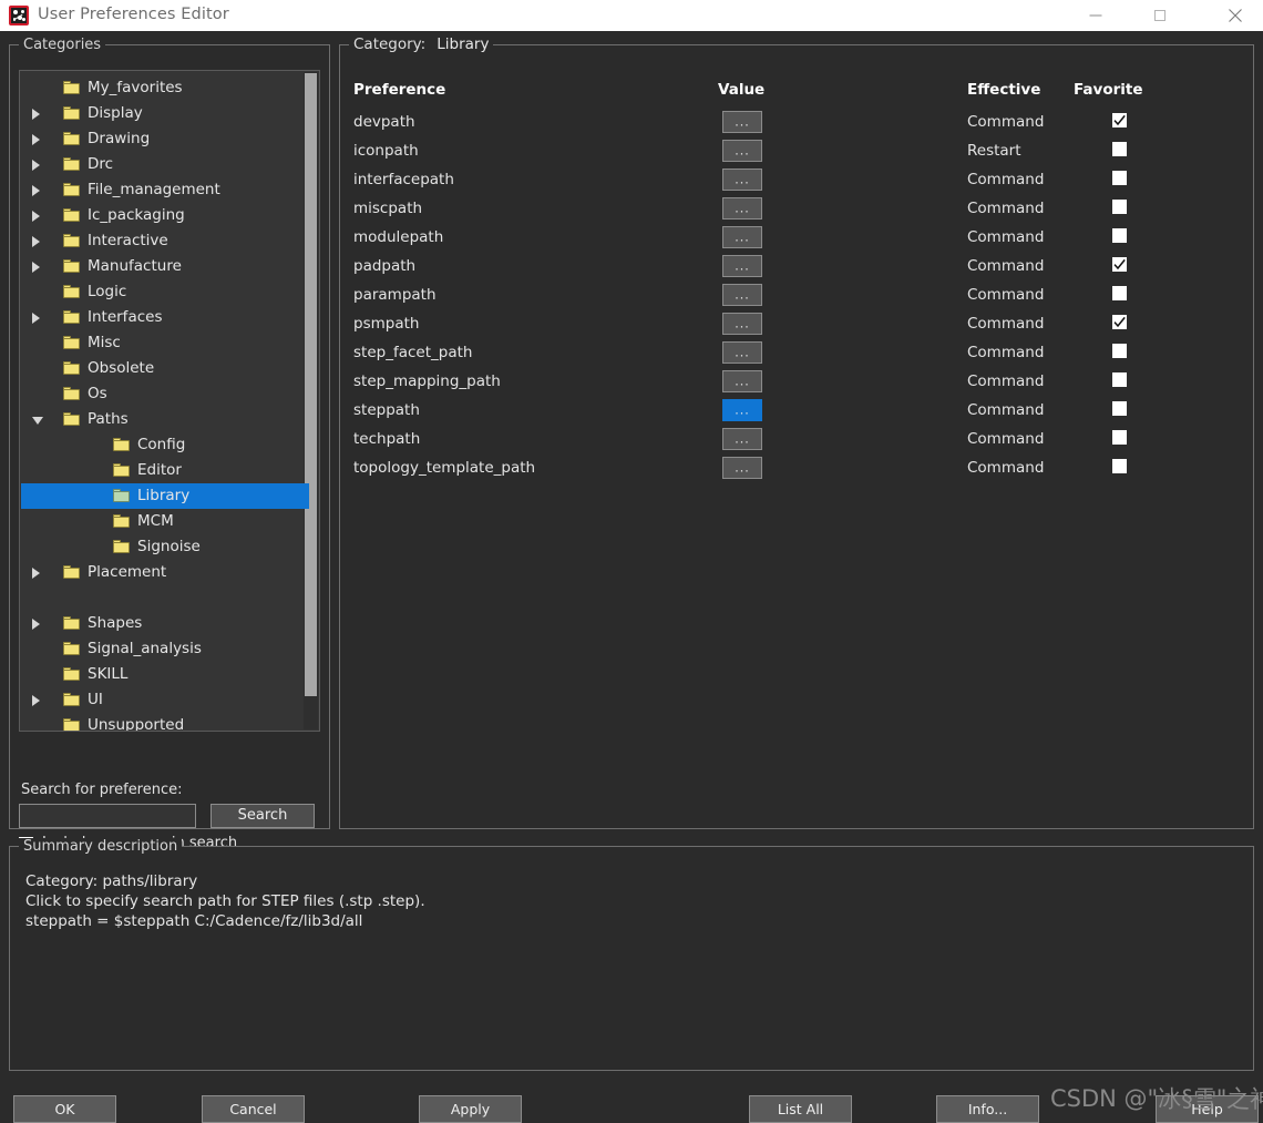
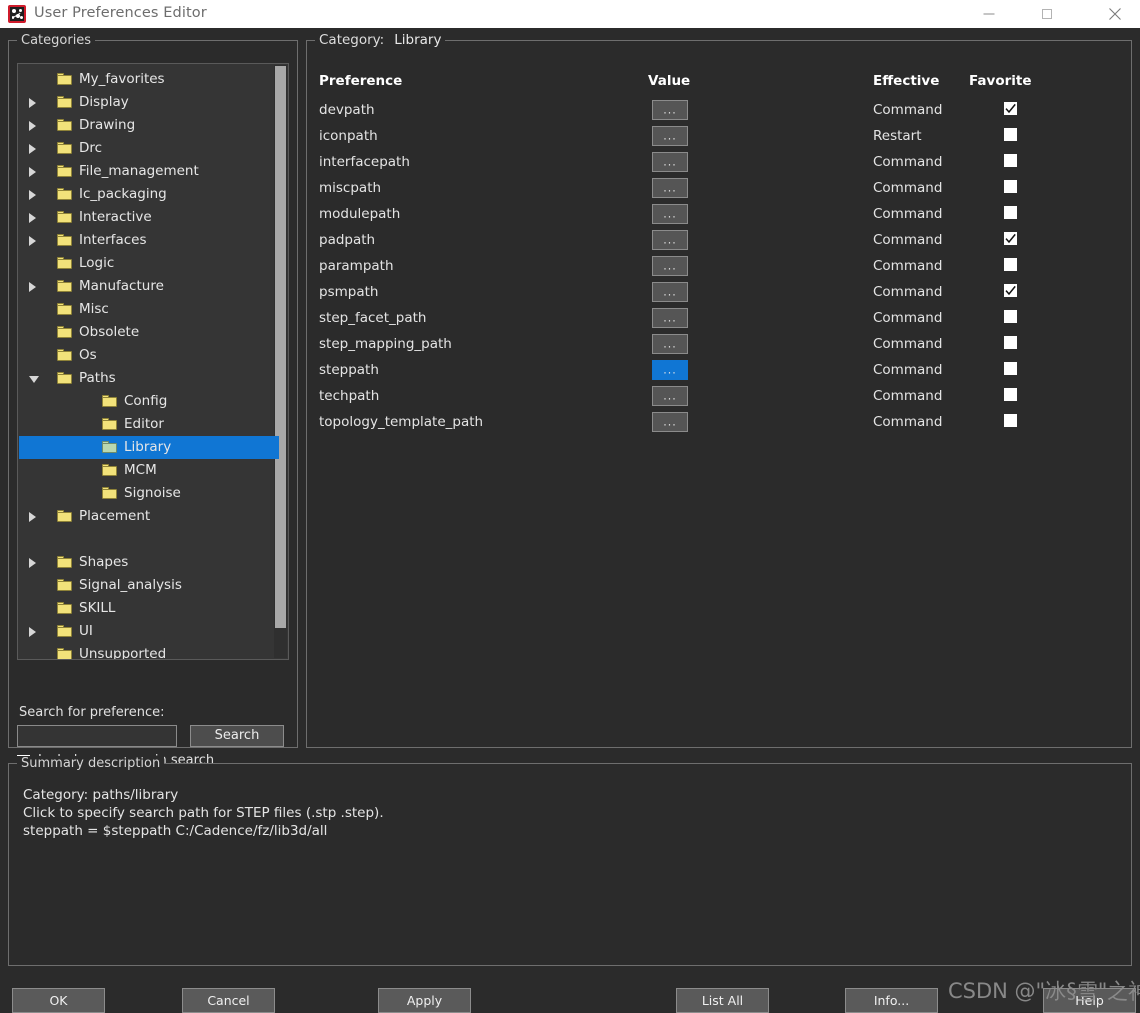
  User Preferences Editor
  Categories
  My_favorites
  Display
  Drawing
  Drc
  File_management
  Ic_packaging
  Interactive
- Manufacture
+ Interfaces
  Logic
- Interfaces
+ Manufacture
  Misc
  Obsolete
  Os
  Paths
  Config
  Editor
  Library
  MCM
  Signoise
  Placement
  Shapes
  Signal_analysis
  SKILL
  UI
  Unsupported
  Search for preference:
  Search
  Category: Library
  Preference
  Value
  Effective
  Favorite
  devpath
  ...
  Command
  iconpath
  ...
  Restart
  interfacepath
  ...
  Command
  miscpath
  ...
  Command
  modulepath
  ...
  Command
  padpath
  ...
  Command
  parampath
  ...
  Command
  psmpath
  ...
  Command
  step_facet_path
  ...
  Command
  step_mapping_path
  ...
  Command
  steppath
  ...
  Command
  techpath
  ...
  Command
  topology_template_path
  ...
  Command
  Summary description
  Category: paths/library
  Click to specify search path for STEP files (.stp .step).
  steppath = $steppath C:/Cadence/fz/lib3d/all
  OK
  Cancel
  Apply
  List All
  Info...
  Help
  CSDN @"冰§雪"之神
